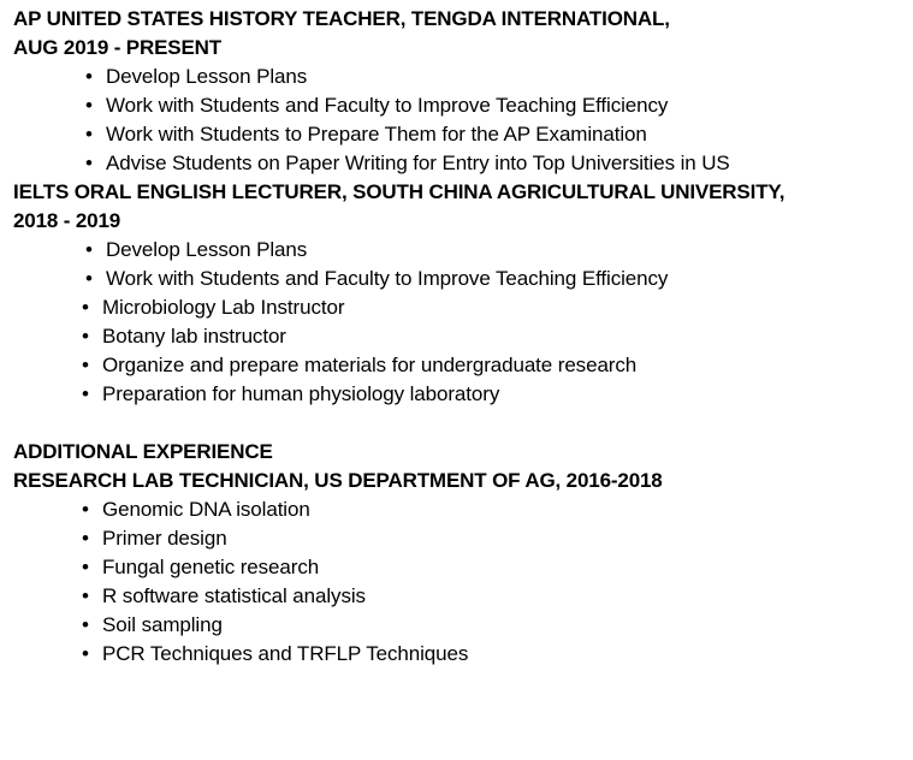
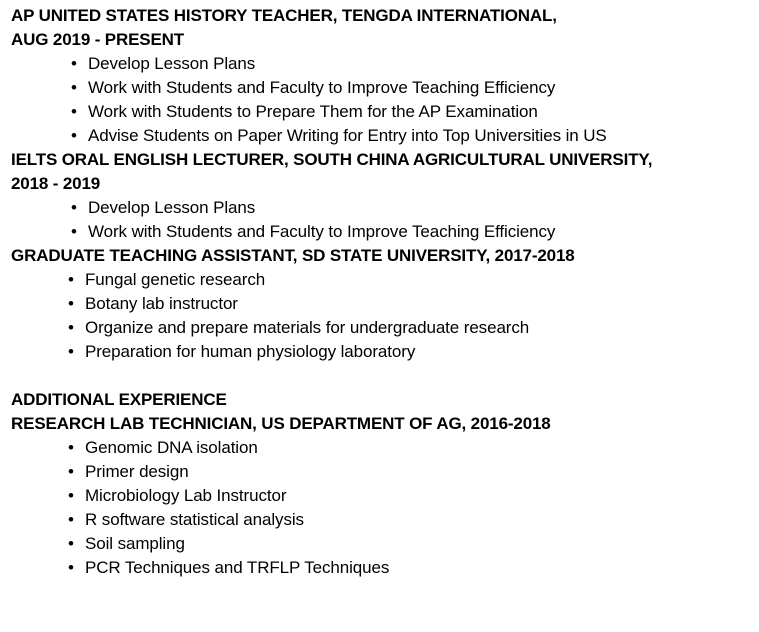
  AP UNITED STATES HISTORY TEACHER, TENGDA INTERNATIONAL,
  AUG 2019 - PRESENT
  •
  Develop Lesson Plans
  •
  Work with Students and Faculty to Improve Teaching Efficiency
  •
  Work with Students to Prepare Them for the AP Examination
  •
  Advise Students on Paper Writing for Entry into Top Universities in US
  IELTS ORAL ENGLISH LECTURER, SOUTH CHINA AGRICULTURAL UNIVERSITY,
  2018 - 2019
  •
  Develop Lesson Plans
  •
  Work with Students and Faculty to Improve Teaching Efficiency
+ GRADUATE TEACHING ASSISTANT, SD STATE UNIVERSITY, 2017-2018
  •
- Microbiology Lab Instructor
+ Fungal genetic research
  •
  Botany lab instructor
  •
  Organize and prepare materials for undergraduate research
  •
  Preparation for human physiology laboratory
  ADDITIONAL EXPERIENCE
  RESEARCH LAB TECHNICIAN, US DEPARTMENT OF AG, 2016-2018
  •
  Genomic DNA isolation
  •
  Primer design
  •
- Fungal genetic research
+ Microbiology Lab Instructor
  •
  R software statistical analysis
  •
  Soil sampling
  •
  PCR Techniques and TRFLP Techniques
